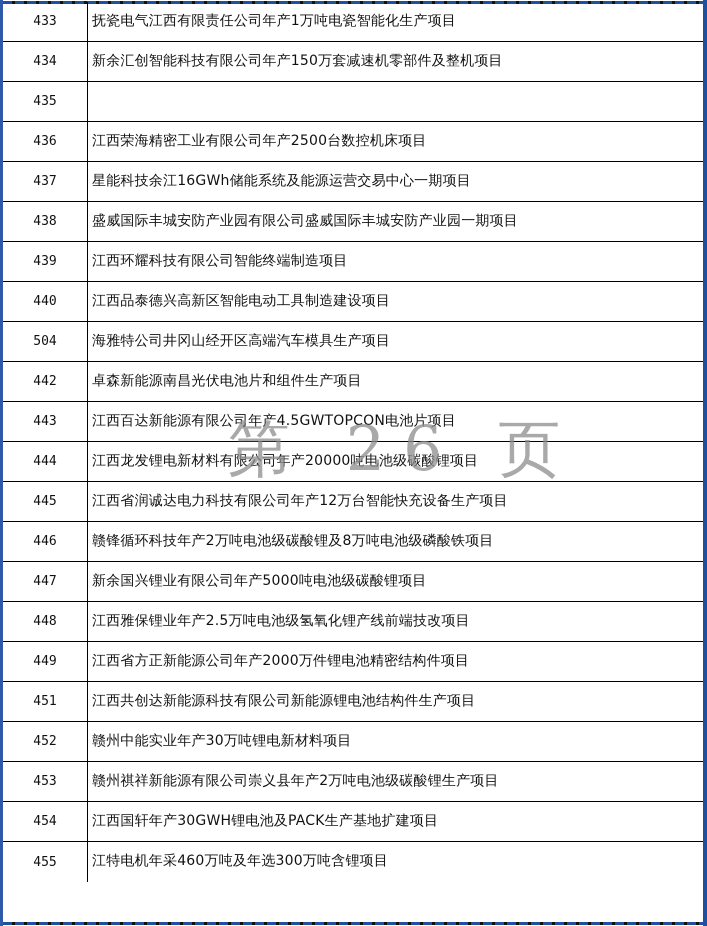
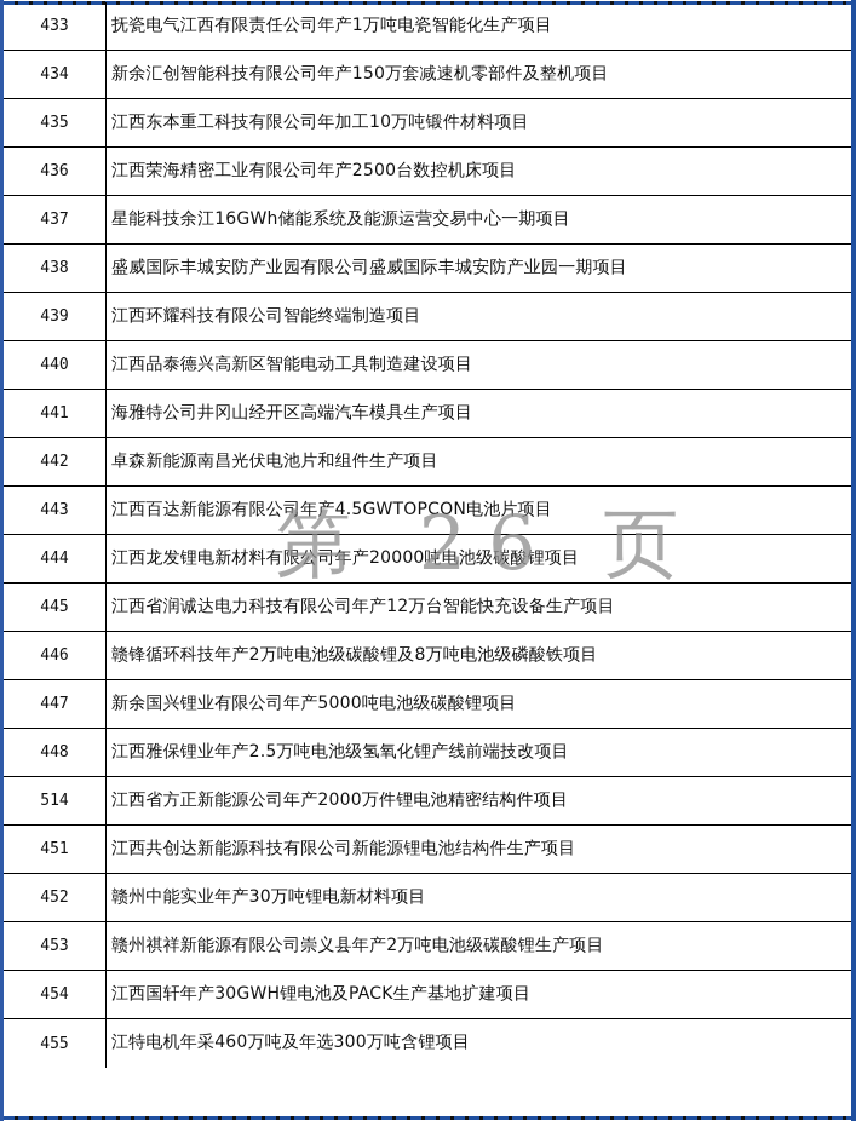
  433
  抚瓷电气江西有限责任公司年产1万吨电瓷智能化生产项目
  434
  新余汇创智能科技有限公司年产150万套减速机零部件及整机项目
  435
+ 江西东本重工科技有限公司年加工10万吨锻件材料项目
  436
  江西荣海精密工业有限公司年产2500台数控机床项目
  437
  星能科技余江16GWh储能系统及能源运营交易中心一期项目
  438
  盛威国际丰城安防产业园有限公司盛威国际丰城安防产业园一期项目
  439
  江西环耀科技有限公司智能终端制造项目
  440
  江西品泰德兴高新区智能电动工具制造建设项目
- 504
+ 441
  海雅特公司井冈山经开区高端汽车模具生产项目
  442
  卓森新能源南昌光伏电池片和组件生产项目
  443
  江西百达新能源有限公司年产4.5GWTOPCON电池片项目
  444
  江西龙发锂电新材料有限公司年产20000吨电池级碳酸锂项目
  445
  江西省润诚达电力科技有限公司年产12万台智能快充设备生产项目
  446
  赣锋循环科技年产2万吨电池级碳酸锂及8万吨电池级磷酸铁项目
  447
  新余国兴锂业有限公司年产5000吨电池级碳酸锂项目
  448
  江西雅保锂业年产2.5万吨电池级氢氧化锂产线前端技改项目
- 449
+ 514
  江西省方正新能源公司年产2000万件锂电池精密结构件项目
  451
  江西共创达新能源科技有限公司新能源锂电池结构件生产项目
  452
  赣州中能实业年产30万吨锂电新材料项目
  453
  赣州祺祥新能源有限公司崇义县年产2万吨电池级碳酸锂生产项目
  454
  江西国轩年产30GWH锂电池及PACK生产基地扩建项目
  455
  江特电机年采460万吨及年选300万吨含锂项目
  第 26 页
